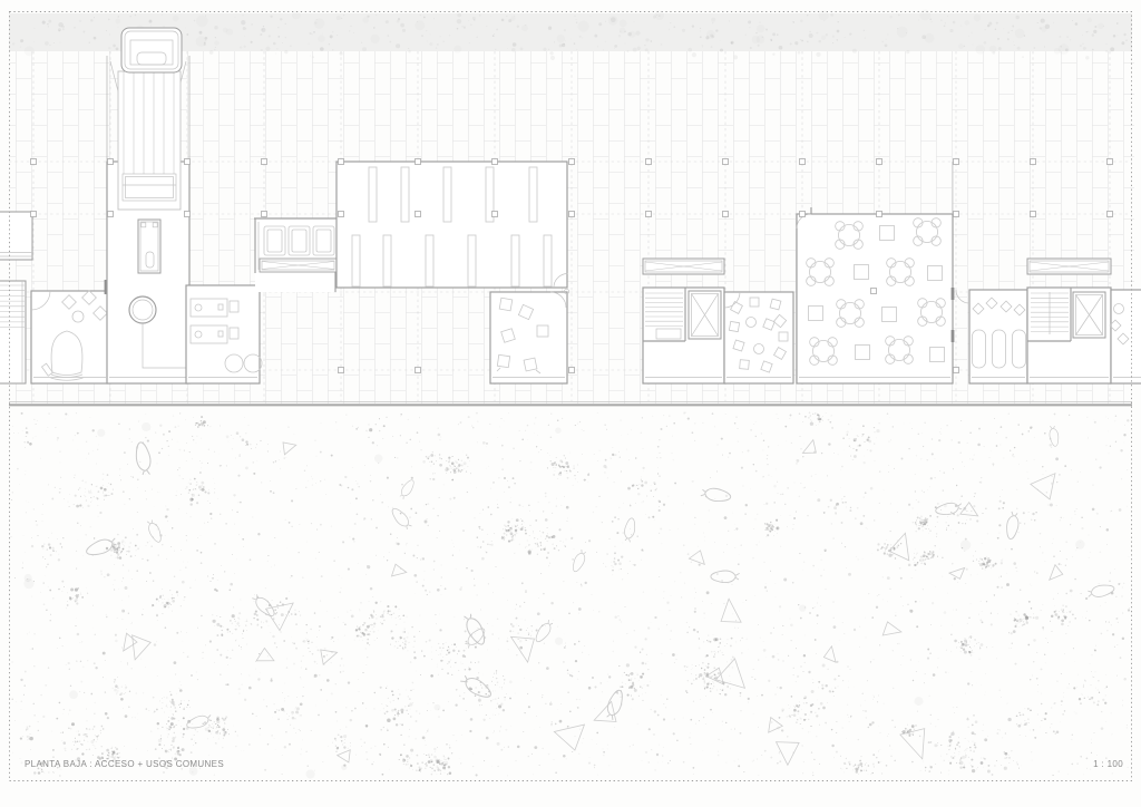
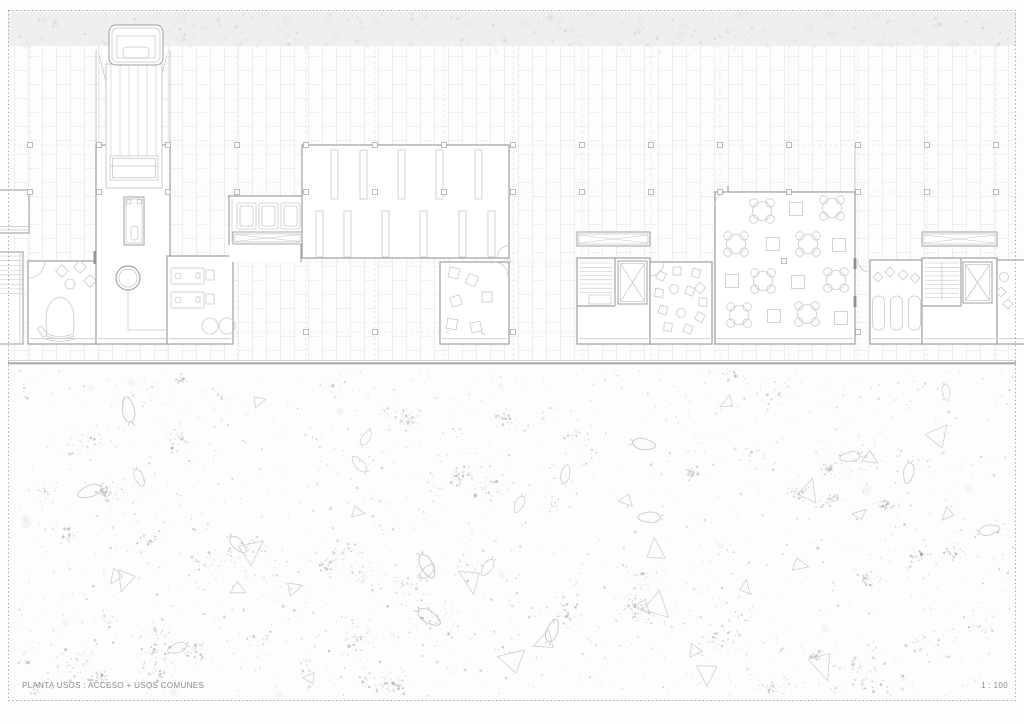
- PLANTA BAJA : ACCESO + USOS COMUNES
+ PLANTA USOS : ACCESO + USOS COMUNES
  1 : 100
